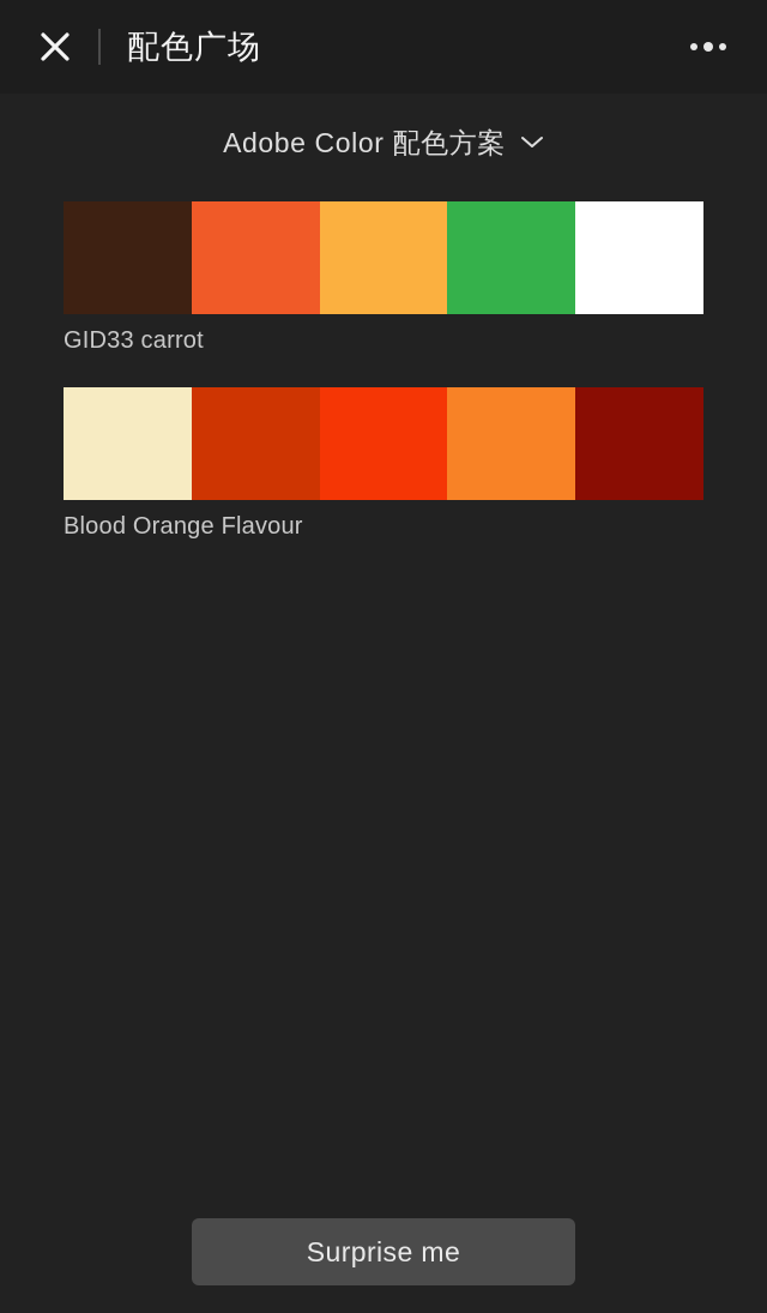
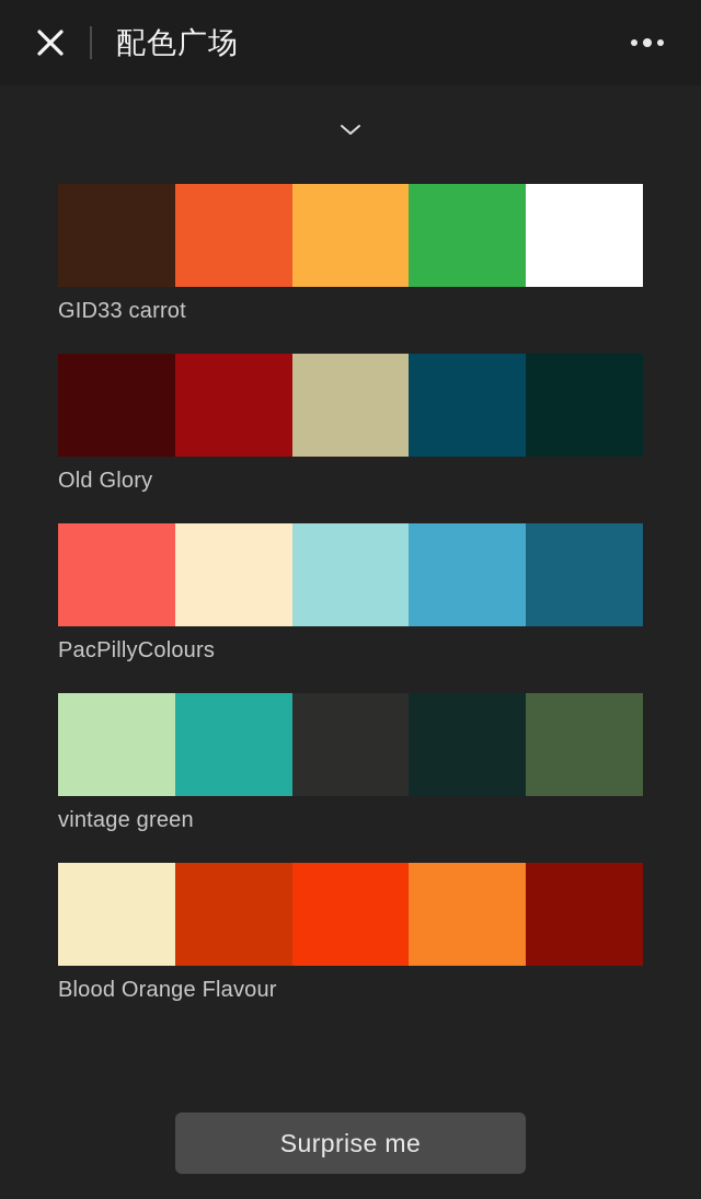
  配色广场
- Adobe Color 配色方案
  GID33 carrot
+ Old Glory
+ PacPillyColours
+ vintage green
  Blood Orange Flavour
  Surprise me
